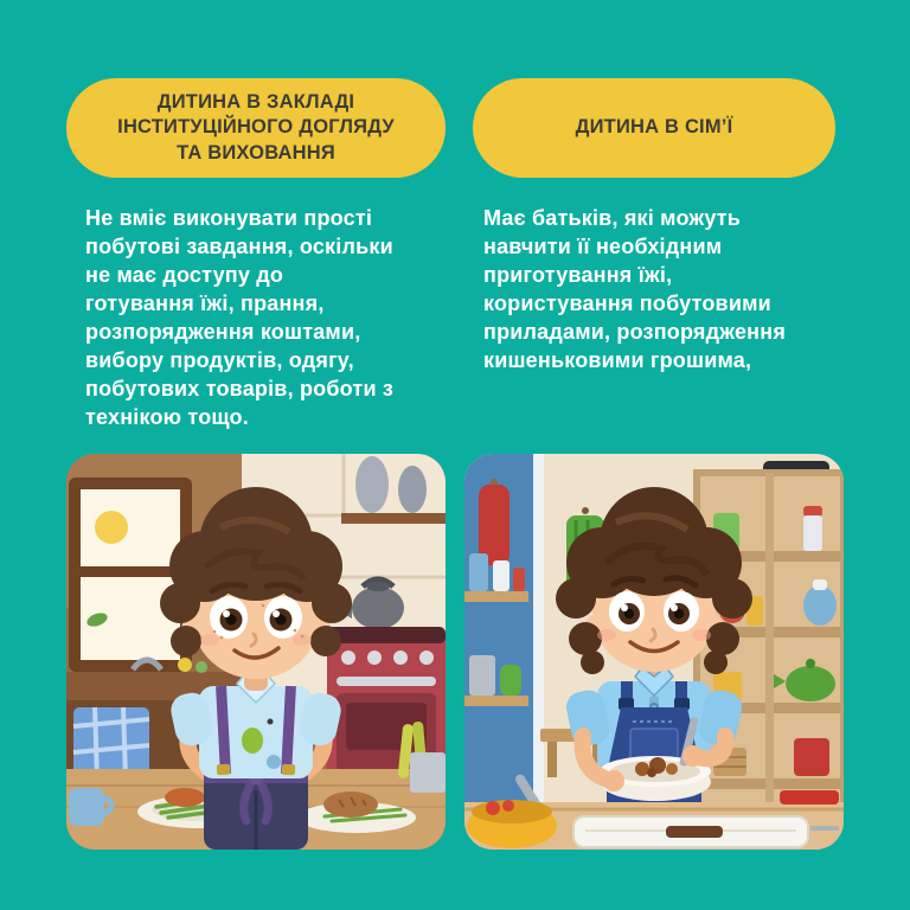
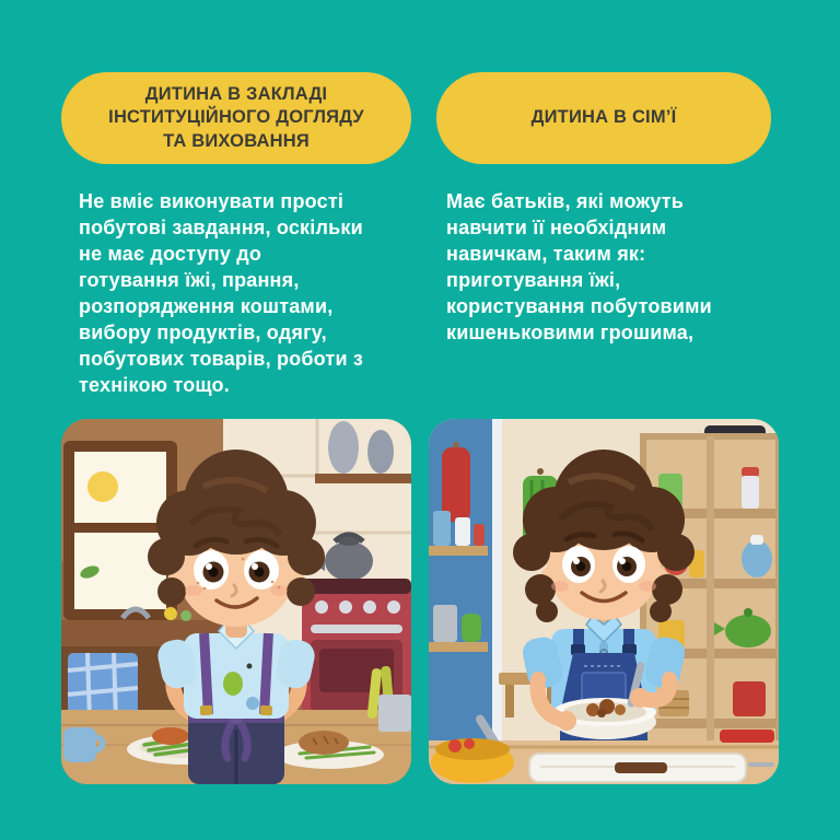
  ДИТИНА В ЗАКЛАДІ
  ІНСТИТУЦІЙНОГО ДОГЛЯДУ
  ТА ВИХОВАННЯ
  Не вміє виконувати прості
  побутові завдання, оскільки
  не має доступу до
  готування їжі, прання,
  розпорядження коштами,
  вибору продуктів, одягу,
  побутових товарів, роботи з
  технікою тощо.
  ДИТИНА В СІМ’Ї
  Має батьків, які можуть
  навчити її необхідним
+ навичкам, таким як:
  приготування їжі,
  користування побутовими
- приладами, розпорядження
  кишеньковими грошима,
